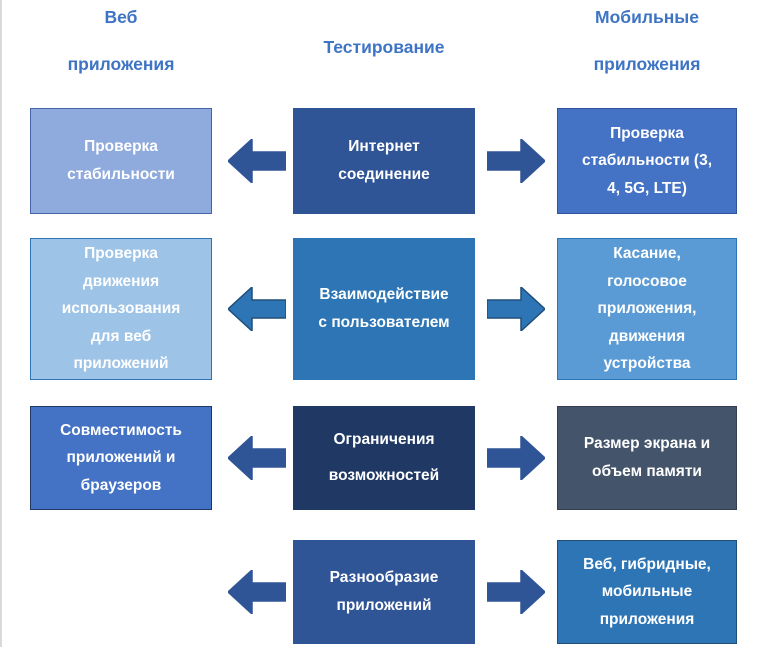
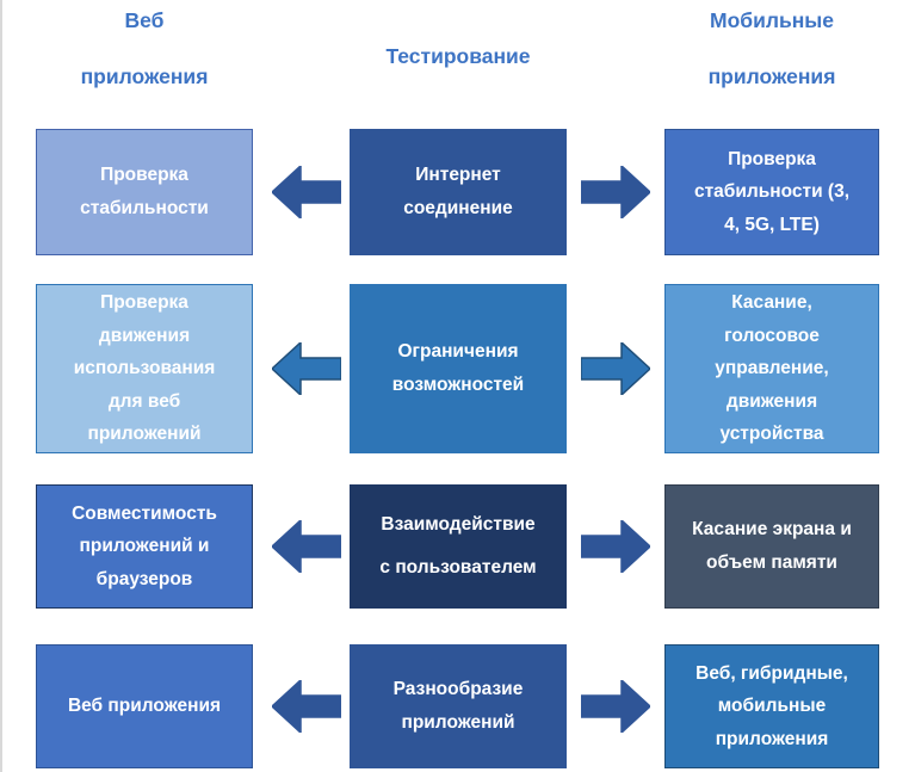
  Веб
  приложения
  Тестирование
  Мобильные
  приложения
  Проверка стабильности
  Интернет соединение
  Проверка стабильности (3, 4, 5G, LTE)
  Проверка движения использования для веб приложений
- Взаимодействие с пользователем
+ Ограничения возможностей
- Касание, голосовое приложения, движения устройства
+ Касание, голосовое управление, движения устройства
  Совместимость приложений и браузеров
- Ограничения возможностей
+ Взаимодействие с пользователем
- Размер экрана и объем памяти
+ Касание экрана и объем памяти
+ Веб приложения
  Разнообразие приложений
  Веб, гибридные, мобильные приложения
